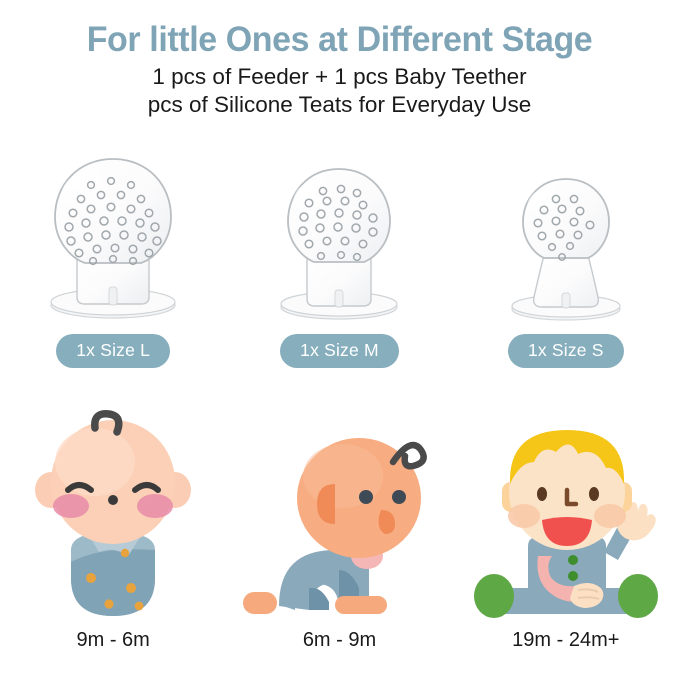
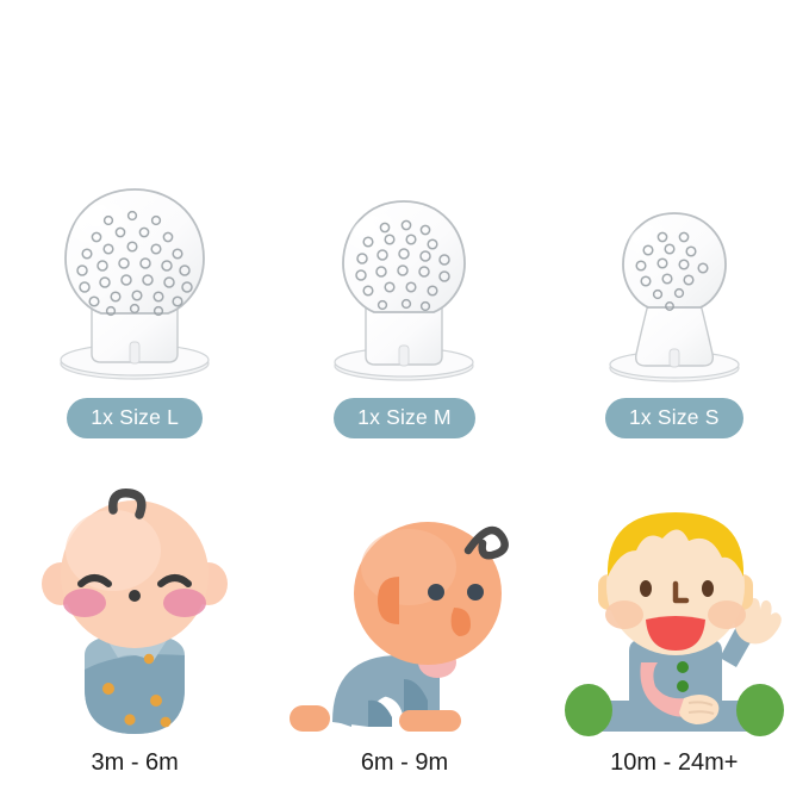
- For little Ones at Different Stage
- 1 pcs of Feeder + 1 pcs Baby Teether
- pcs of Silicone Teats for Everyday Use
  1x Size L
  1x Size M
  1x Size S
- 9m - 6m
+ 3m - 6m
  6m - 9m
- 19m - 24m+
+ 10m - 24m+
